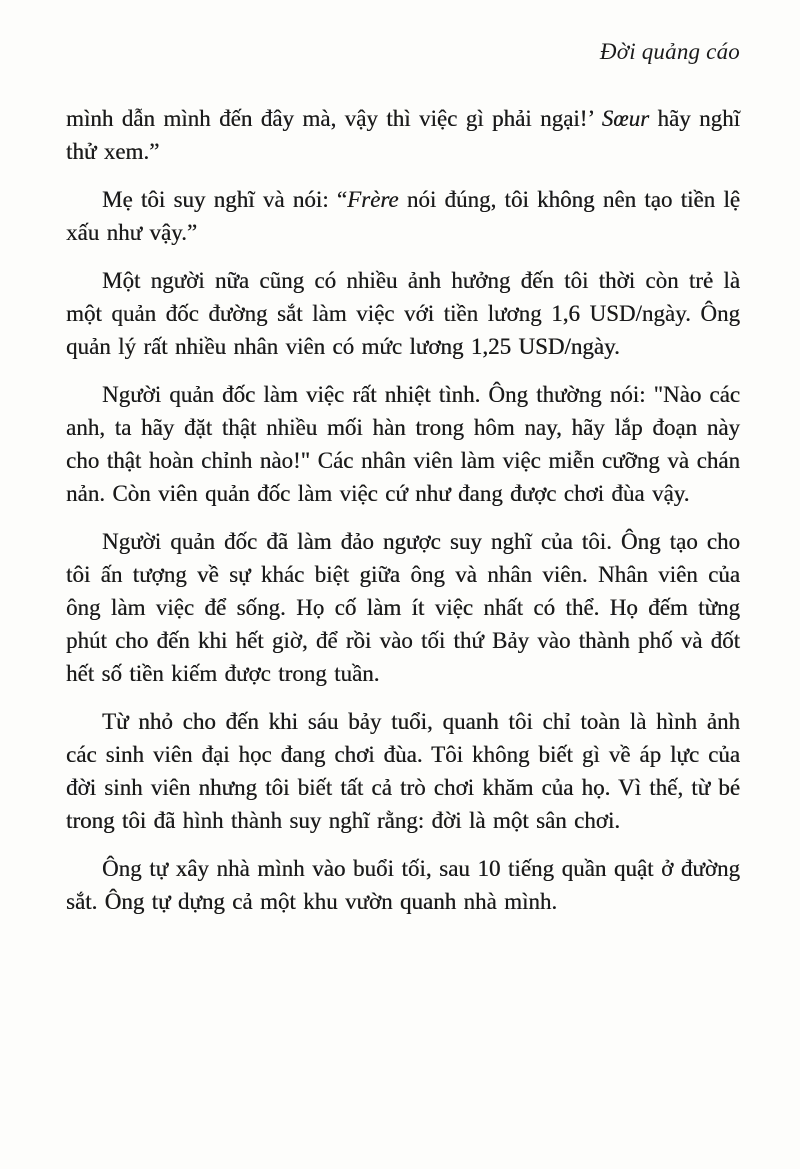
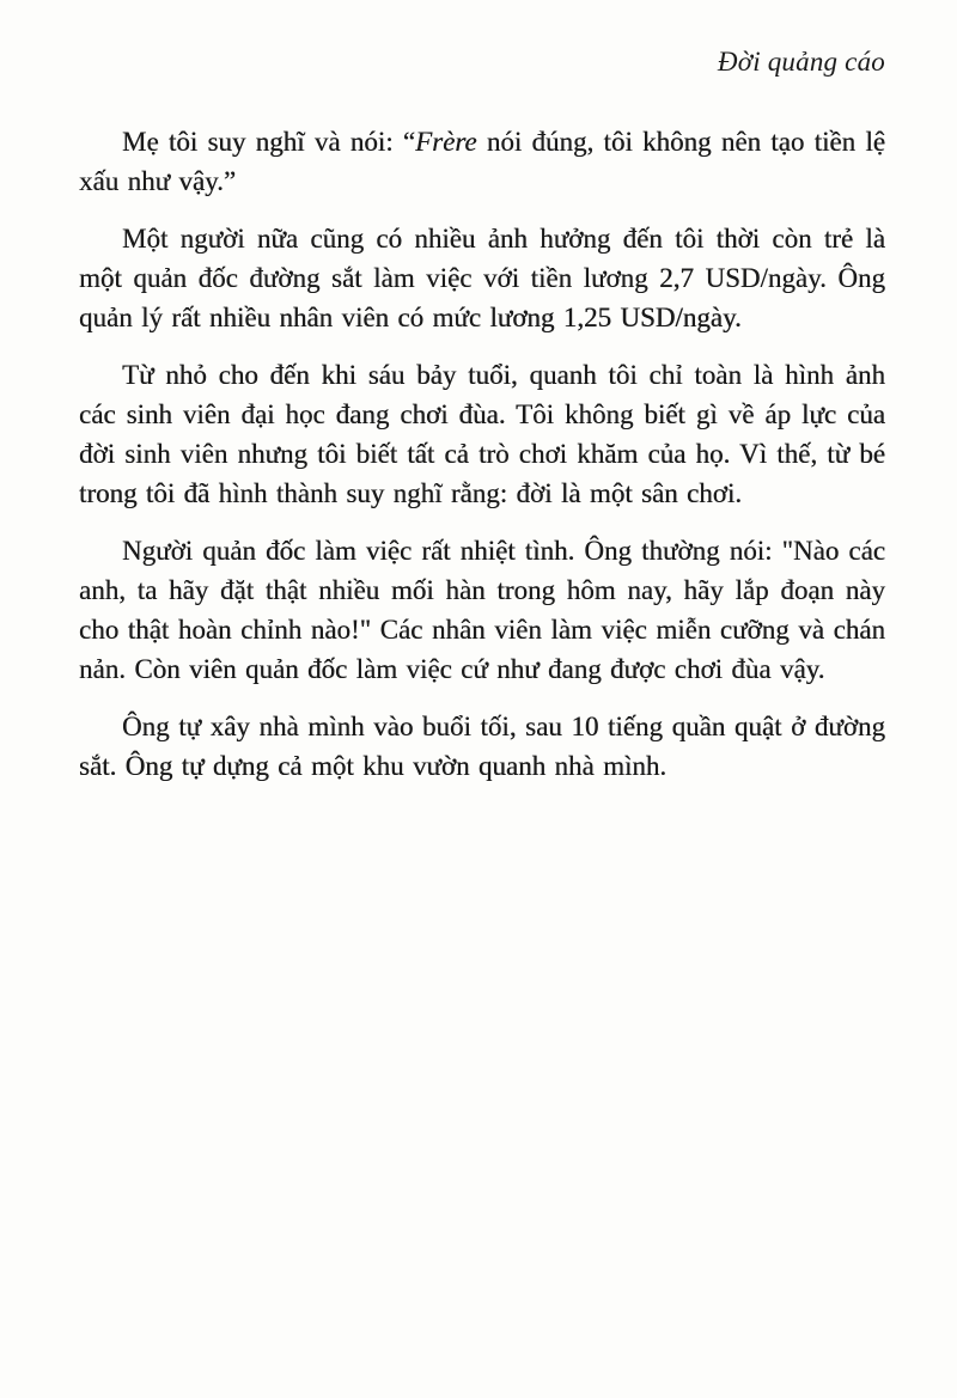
  Đời quảng cáo
- mình dẫn mình đến đây mà, vậy thì việc gì phải ngại!’ Sœur hãy nghĩ thử xem.”
  Mẹ tôi suy nghĩ và nói: “Frère nói đúng, tôi không nên tạo tiền lệ xấu như vậy.”
- Một người nữa cũng có nhiều ảnh hưởng đến tôi thời còn trẻ là một quản đốc đường sắt làm việc với tiền lương 1,6 USD/ngày. Ông quản lý rất nhiều nhân viên có mức lương 1,25 USD/ngày.
+ Một người nữa cũng có nhiều ảnh hưởng đến tôi thời còn trẻ là một quản đốc đường sắt làm việc với tiền lương 2,7 USD/ngày. Ông quản lý rất nhiều nhân viên có mức lương 1,25 USD/ngày.
- Người quản đốc làm việc rất nhiệt tình. Ông thường nói: "Nào các anh, ta hãy đặt thật nhiều mối hàn trong hôm nay, hãy lắp đoạn này cho thật hoàn chỉnh nào!" Các nhân viên làm việc miễn cưỡng và chán nản. Còn viên quản đốc làm việc cứ như đang được chơi đùa vậy.
+ Từ nhỏ cho đến khi sáu bảy tuổi, quanh tôi chỉ toàn là hình ảnh các sinh viên đại học đang chơi đùa. Tôi không biết gì về áp lực của đời sinh viên nhưng tôi biết tất cả trò chơi khăm của họ. Vì thế, từ bé trong tôi đã hình thành suy nghĩ rằng: đời là một sân chơi.
- Người quản đốc đã làm đảo ngược suy nghĩ của tôi. Ông tạo cho tôi ấn tượng về sự khác biệt giữa ông và nhân viên. Nhân viên của ông làm việc để sống. Họ cố làm ít việc nhất có thể. Họ đếm từng phút cho đến khi hết giờ, để rồi vào tối thứ Bảy vào thành phố và đốt hết số tiền kiếm được trong tuần.
- Từ nhỏ cho đến khi sáu bảy tuổi, quanh tôi chỉ toàn là hình ảnh các sinh viên đại học đang chơi đùa. Tôi không biết gì về áp lực của đời sinh viên nhưng tôi biết tất cả trò chơi khăm của họ. Vì thế, từ bé trong tôi đã hình thành suy nghĩ rằng: đời là một sân chơi.
+ Người quản đốc làm việc rất nhiệt tình. Ông thường nói: "Nào các anh, ta hãy đặt thật nhiều mối hàn trong hôm nay, hãy lắp đoạn này cho thật hoàn chỉnh nào!" Các nhân viên làm việc miễn cưỡng và chán nản. Còn viên quản đốc làm việc cứ như đang được chơi đùa vậy.
  Ông tự xây nhà mình vào buổi tối, sau 10 tiếng quần quật ở đường sắt. Ông tự dựng cả một khu vườn quanh nhà mình.
